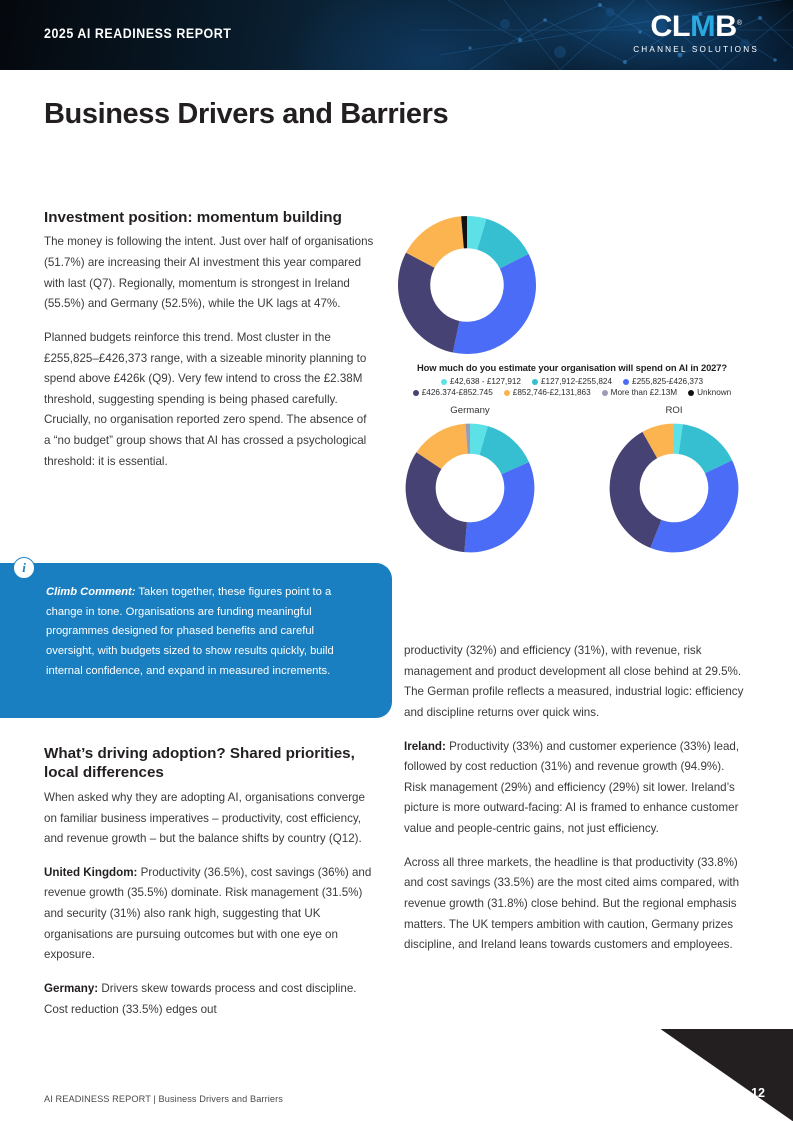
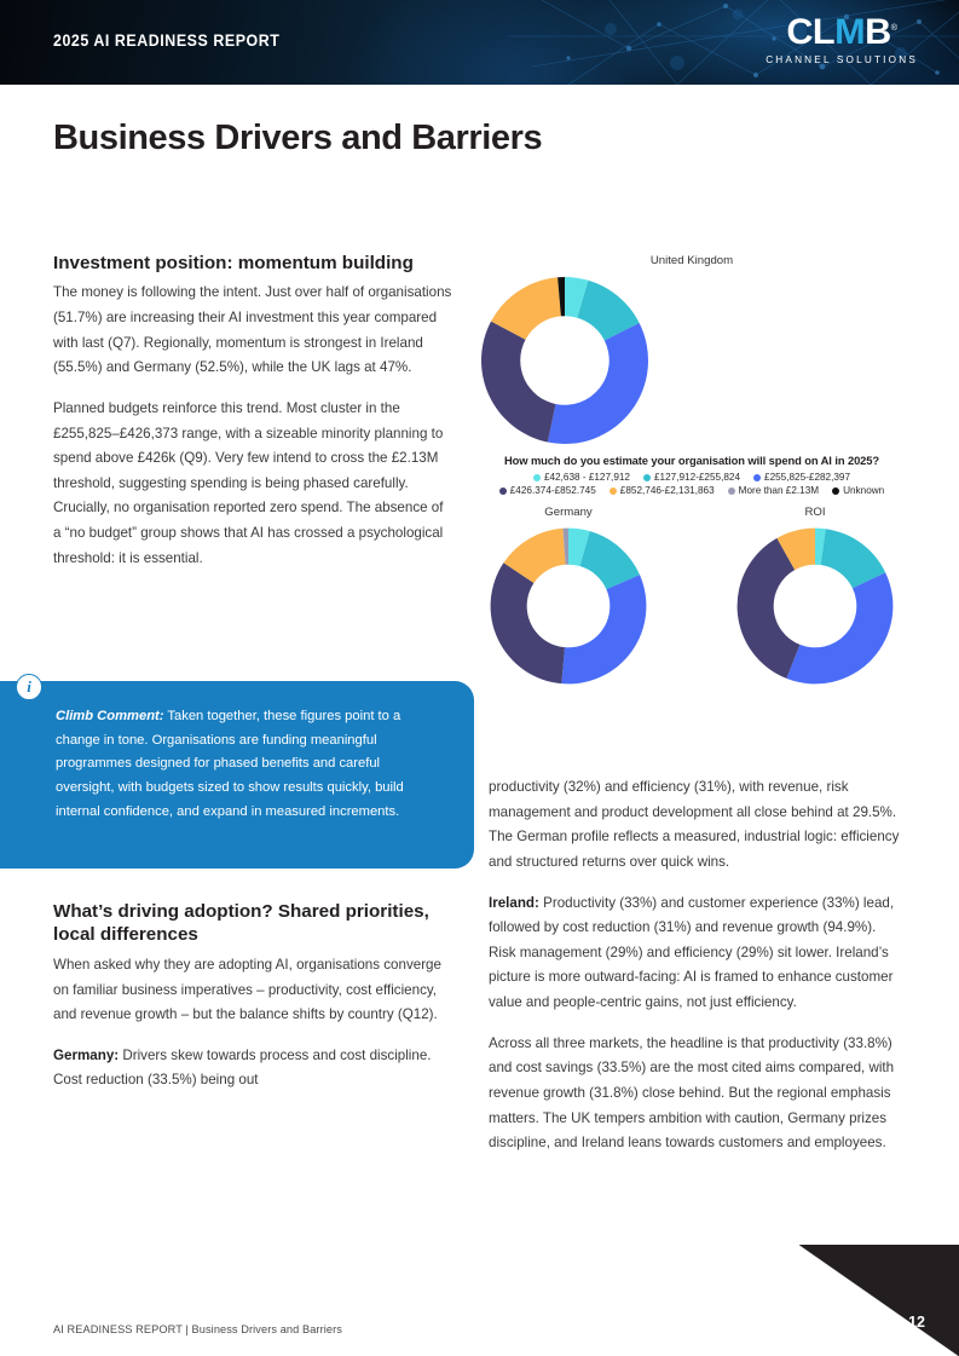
  2025 AI READINESS REPORT
  CLMB
  CHANNEL SOLUTIONS
  Business Drivers and Barriers
  Investment position: momentum building
  The money is following the intent. Just over half of organisations (51.7%) are increasing their AI investment this year compared with last (Q7). Regionally, momentum is strongest in Ireland (55.5%) and Germany (52.5%), while the UK lags at 47%.
- Planned budgets reinforce this trend. Most cluster in the £255,825–£426,373 range, with a sizeable minority planning to spend above £426k (Q9). Very few intend to cross the £2.38M threshold, suggesting spending is being phased carefully. Crucially, no organisation reported zero spend. The absence of a “no budget” group shows that AI has crossed a psychological threshold: it is essential.
+ Planned budgets reinforce this trend. Most cluster in the £255,825–£426,373 range, with a sizeable minority planning to spend above £426k (Q9). Very few intend to cross the £2.13M threshold, suggesting spending is being phased carefully. Crucially, no organisation reported zero spend. The absence of a “no budget” group shows that AI has crossed a psychological threshold: it is essential.
  Climb Comment: Taken together, these figures point to a change in tone. Organisations are funding meaningful programmes designed for phased benefits and careful oversight, with budgets sized to show results quickly, build internal confidence, and expand in measured increments.
  i
  What’s driving adoption? Shared priorities, local differences
  When asked why they are adopting AI, organisations converge on familiar business imperatives – productivity, cost efficiency, and revenue growth – but the balance shifts by country (Q12).
- United Kingdom: Productivity (36.5%), cost savings (36%) and revenue growth (35.5%) dominate. Risk management (31.5%) and security (31%) also rank high, suggesting that UK organisations are pursuing outcomes but with one eye on exposure.
- Germany: Drivers skew towards process and cost discipline. Cost reduction (33.5%) edges out
+ Germany: Drivers skew towards process and cost discipline. Cost reduction (33.5%) being out
+ United Kingdom
- How much do you estimate your organisation will spend on AI in 2027?
+ How much do you estimate your organisation will spend on AI in 2025?
  £42,638 - £127,912
  £127,912-£255,824
- £255,825-£426,373
+ £255,825-£282,397
  £426.374-£852.745
  £852,746-£2,131,863
  More than £2.13M
  Unknown
  Germany
  ROI
- productivity (32%) and efficiency (31%), with revenue, risk management and product development all close behind at 29.5%. The German profile reflects a measured, industrial logic: efficiency and discipline returns over quick wins.
+ productivity (32%) and efficiency (31%), with revenue, risk management and product development all close behind at 29.5%. The German profile reflects a measured, industrial logic: efficiency and structured returns over quick wins.
  Ireland: Productivity (33%) and customer experience (33%) lead, followed by cost reduction (31%) and revenue growth (94.9%). Risk management (29%) and efficiency (29%) sit lower. Ireland’s picture is more outward-facing: AI is framed to enhance customer value and people-centric gains, not just efficiency.
  Across all three markets, the headline is that productivity (33.8%) and cost savings (33.5%) are the most cited aims compared, with revenue growth (31.8%) close behind. But the regional emphasis matters. The UK tempers ambition with caution, Germany prizes discipline, and Ireland leans towards customers and employees.
  AI READINESS REPORT | Business Drivers and Barriers
  12
